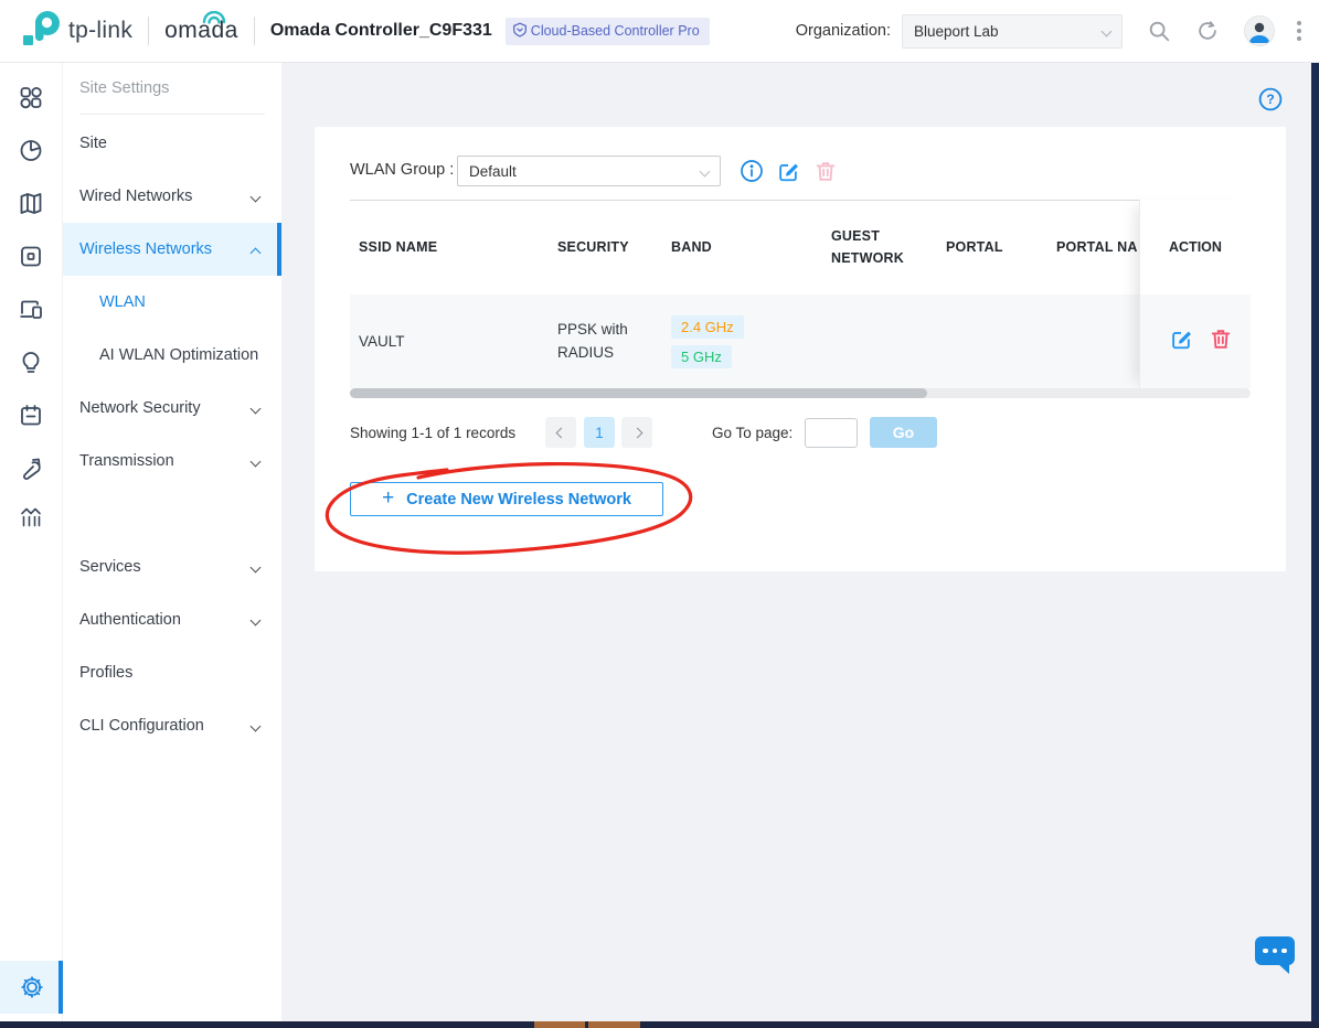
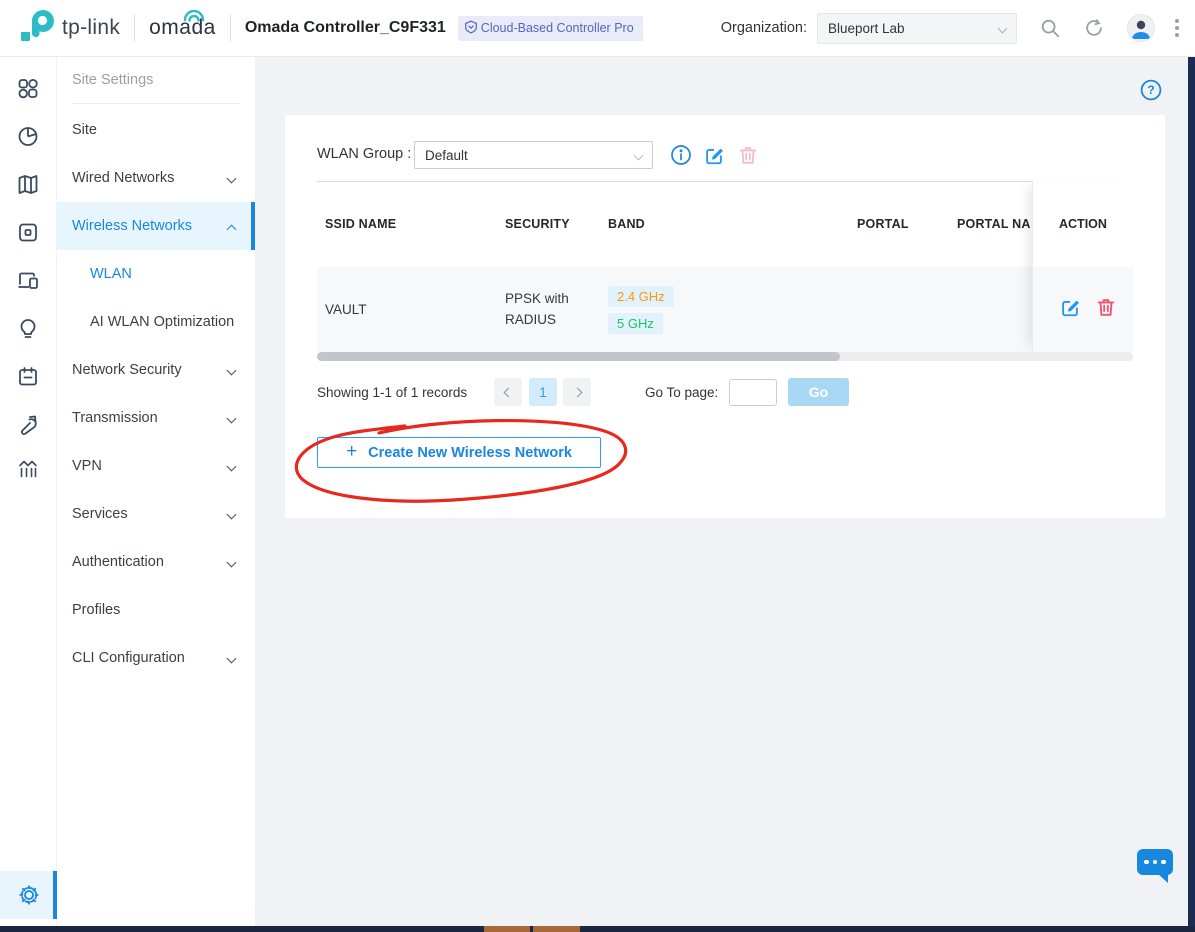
  tp-link
  omada
  Omada Controller_C9F331
  Cloud-Based Controller Pro
  Organization:
  Blueport Lab
  Site Settings
  Site
  Wired Networks
  Wireless Networks
  WLAN
  AI WLAN Optimization
  Network Security
  Transmission
+ VPN
  Services
  Authentication
  Profiles
  CLI Configuration
  ?
  WLAN Group :
  Default
  SSID NAME
  SECURITY
  BAND
- GUEST NETWORK
  PORTAL
  PORTAL NA
  VAULT
  PPSK with RADIUS
  2.4 GHz
  5 GHz
  ACTION
  Showing 1-1 of 1 records
  1
  Go To page:
  Go
  +
  Create New Wireless Network
